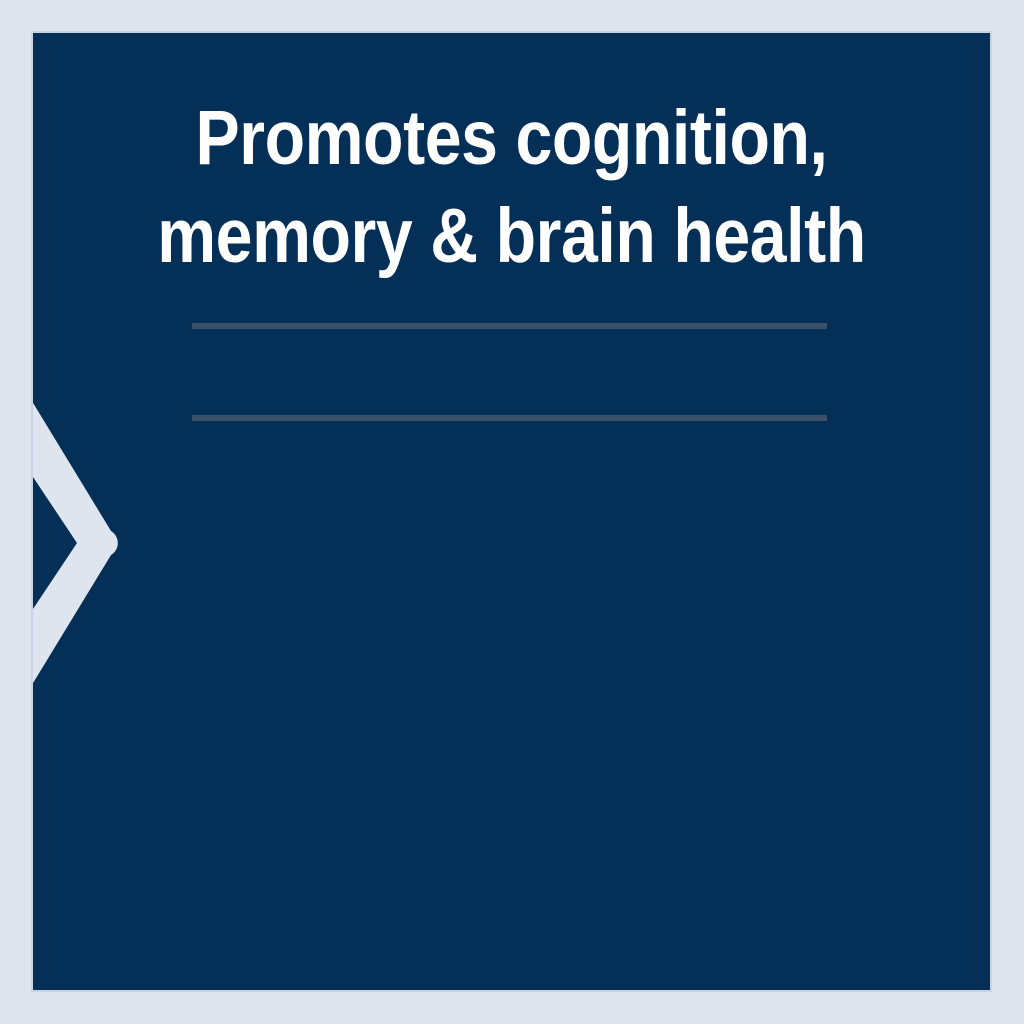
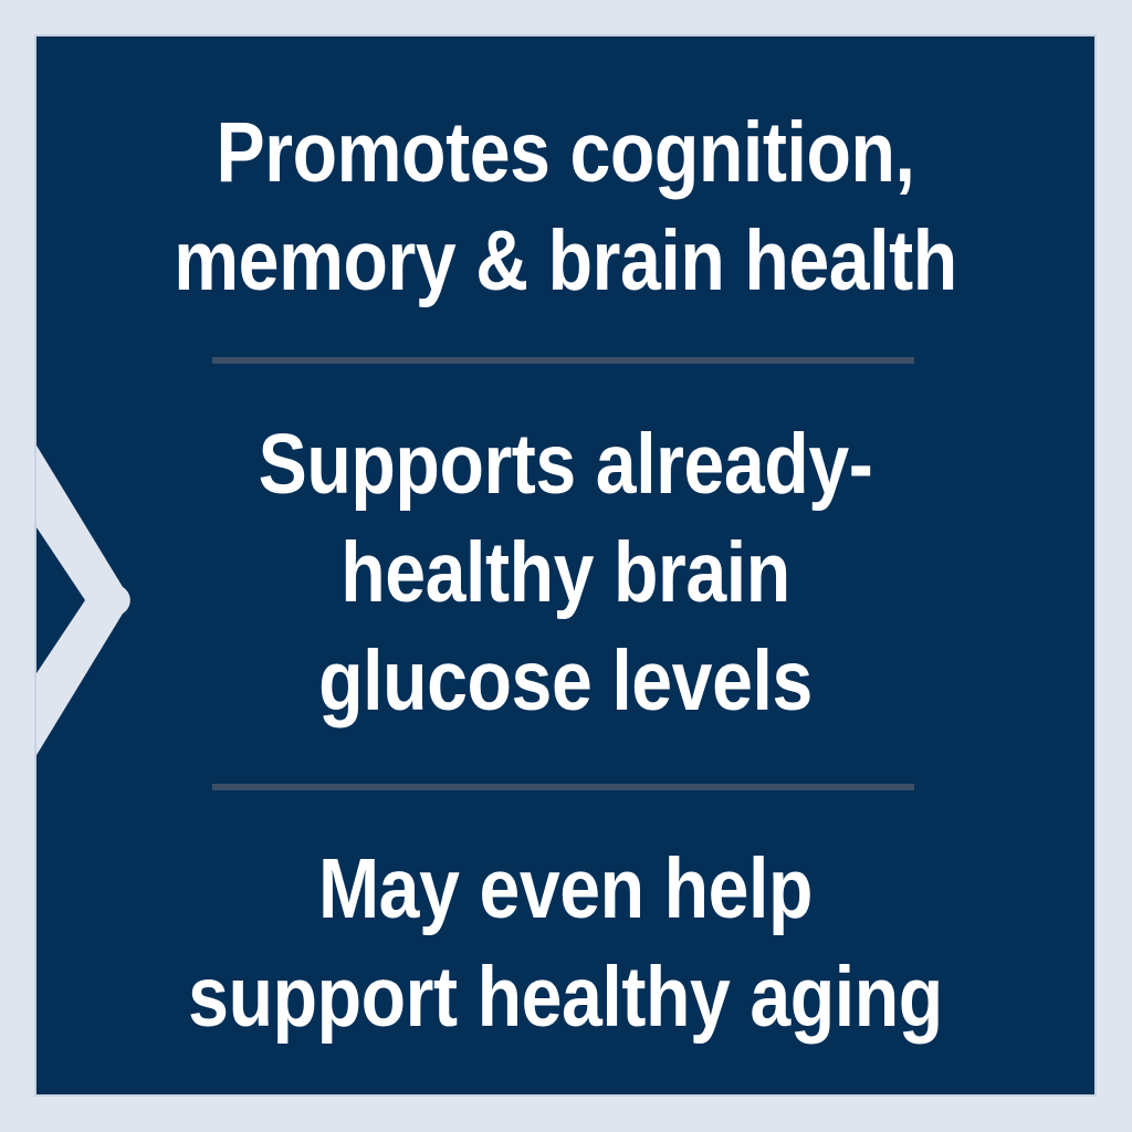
  Promotes cognition,
  memory & brain health
+ Supports already-
+ healthy brain
+ glucose levels
+ May even help
+ support healthy aging
